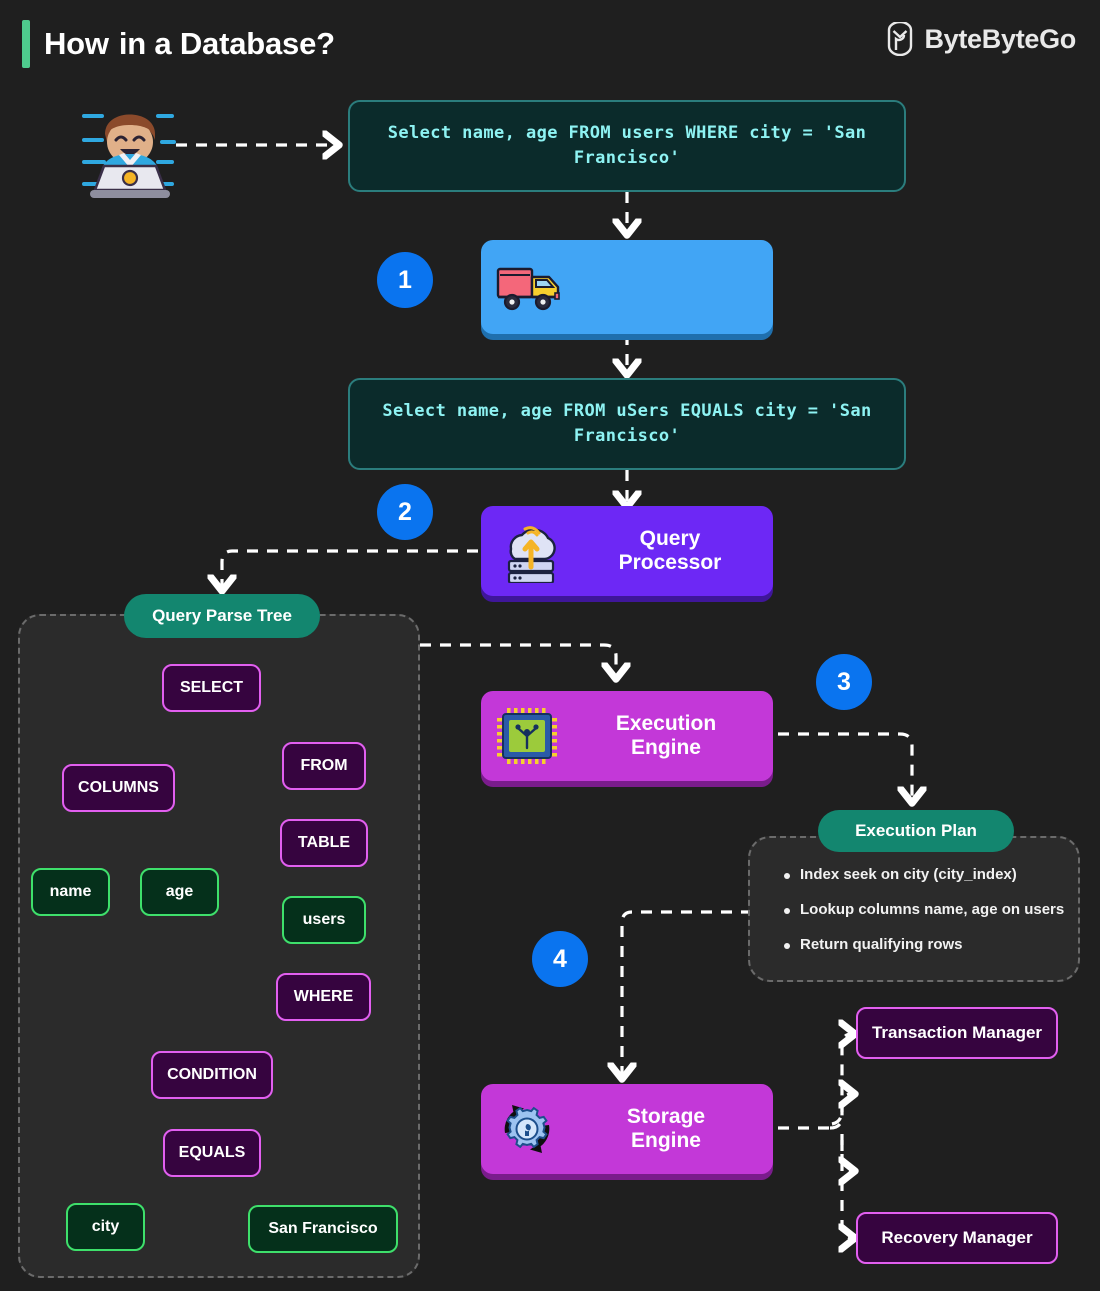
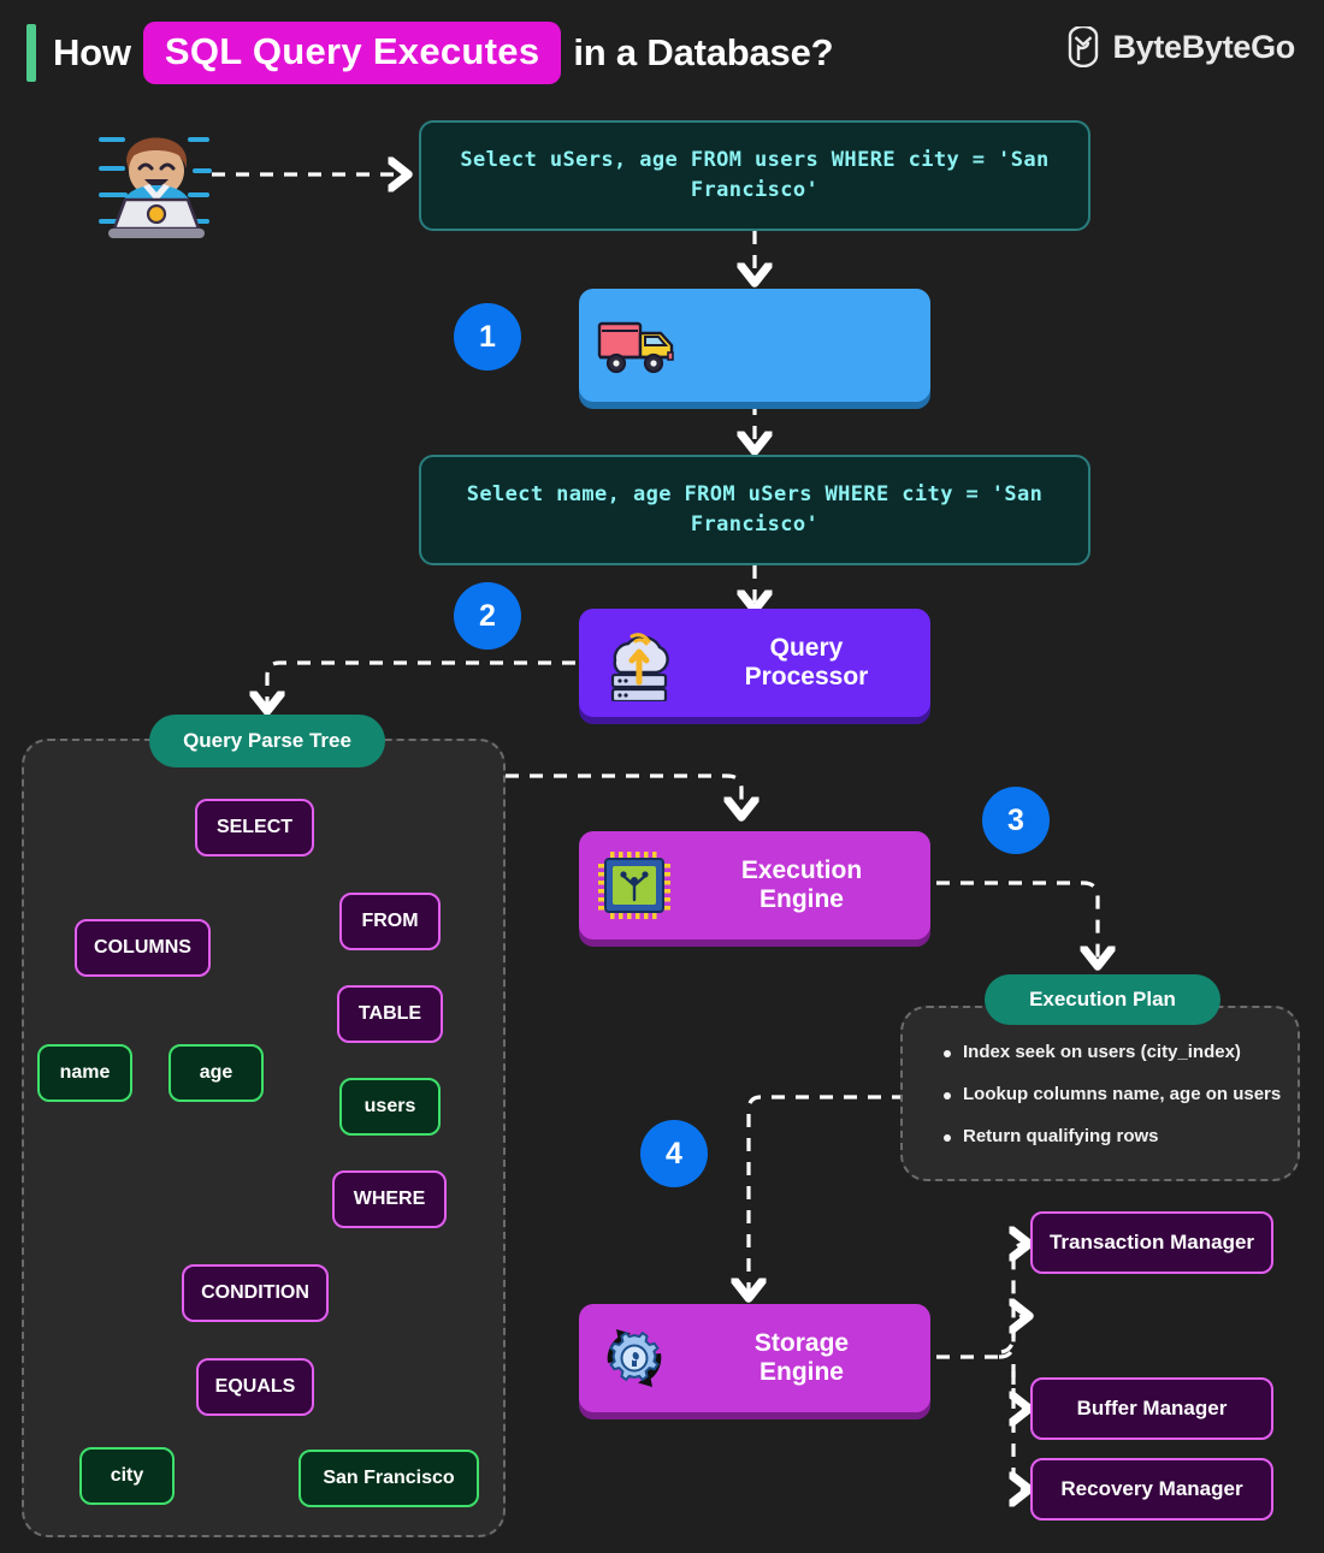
  How
+ SQL Query Executes
  in a Database?
  ByteByteGo
- Select name, age FROM users WHERE city = 'San Francisco'
+ Select uSers, age FROM users WHERE city = 'San Francisco'
  1
- Select name, age FROM uSers EQUALS city = 'San Francisco'
+ Select name, age FROM uSers WHERE city = 'San Francisco'
  2
  Query
  Processor
  Query Parse Tree
  SELECT
  COLUMNS
  name
  age
  FROM
  TABLE
  users
  WHERE
  CONDITION
  EQUALS
  city
  San Francisco
  3
  Execution
  Engine
  Execution Plan
- Index seek on city (city_index)
+ Index seek on users (city_index)
  Lookup columns name, age on users
  Return qualifying rows
  4
  Storage
  Engine
  Transaction Manager
+ Buffer Manager
  Recovery Manager
